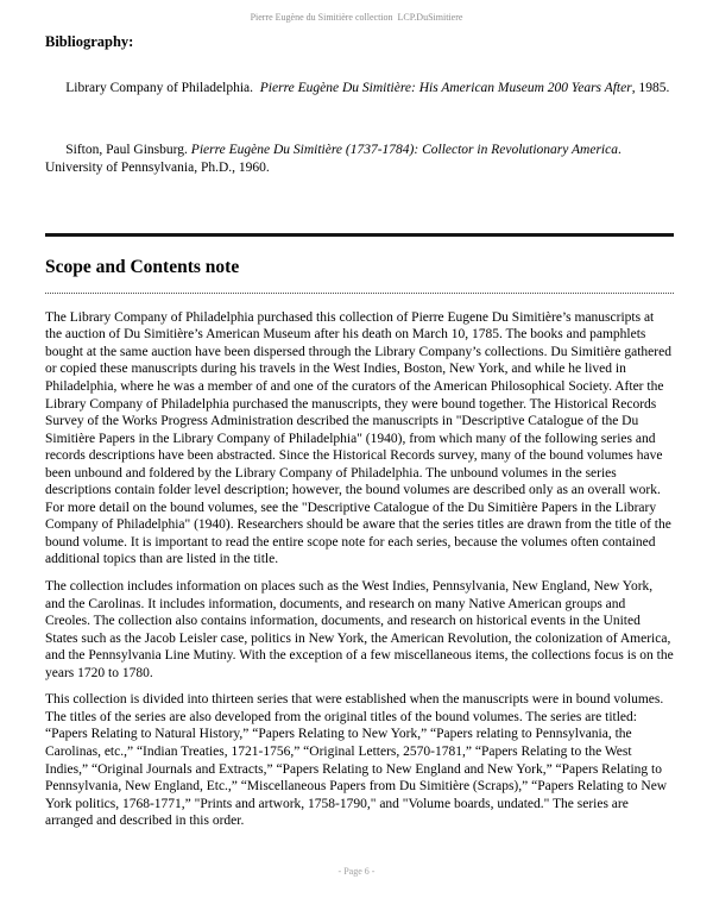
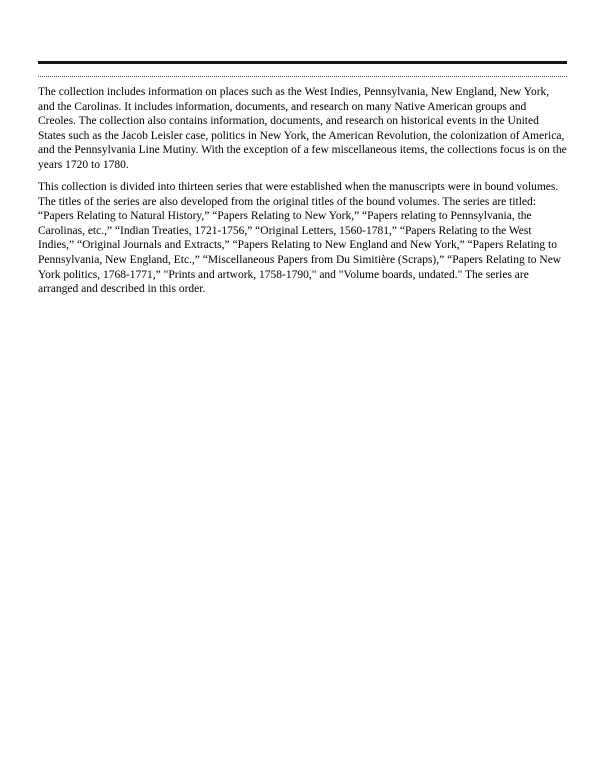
- Pierre Eugène du Simitière collection LCP.DuSimitiere
- Bibliography:
- Library Company of Philadelphia. Pierre Eugène Du Simitière: His American Museum 200 Years After, 1985.
- Sifton, Paul Ginsburg. Pierre Eugène Du Simitière (1737-1784): Collector in Revolutionary America. University of Pennsylvania, Ph.D., 1960.
- Scope and Contents note
- The Library Company of Philadelphia purchased this collection of Pierre Eugene Du Simitière’s manuscripts at the auction of Du Simitière’s American Museum after his death on March 10, 1785. The books and pamphlets bought at the same auction have been dispersed through the Library Company’s collections. Du Simitière gathered or copied these manuscripts during his travels in the West Indies, Boston, New York, and while he lived in Philadelphia, where he was a member of and one of the curators of the American Philosophical Society. After the Library Company of Philadelphia purchased the manuscripts, they were bound together. The Historical Records Survey of the Works Progress Administration described the manuscripts in "Descriptive Catalogue of the Du Simitière Papers in the Library Company of Philadelphia" (1940), from which many of the following series and records descriptions have been abstracted. Since the Historical Records survey, many of the bound volumes have been unbound and foldered by the Library Company of Philadelphia. The unbound volumes in the series descriptions contain folder level description; however, the bound volumes are described only as an overall work. For more detail on the bound volumes, see the "Descriptive Catalogue of the Du Simitière Papers in the Library Company of Philadelphia" (1940). Researchers should be aware that the series titles are drawn from the title of the bound volume. It is important to read the entire scope note for each series, because the volumes often contained additional topics than are listed in the title.
  The collection includes information on places such as the West Indies, Pennsylvania, New England, New York, and the Carolinas. It includes information, documents, and research on many Native American groups and Creoles. The collection also contains information, documents, and research on historical events in the United States such as the Jacob Leisler case, politics in New York, the American Revolution, the colonization of America, and the Pennsylvania Line Mutiny. With the exception of a few miscellaneous items, the collections focus is on the years 1720 to 1780.
- This collection is divided into thirteen series that were established when the manuscripts were in bound volumes. The titles of the series are also developed from the original titles of the bound volumes. The series are titled: “Papers Relating to Natural History,” “Papers Relating to New York,” “Papers relating to Pennsylvania, the Carolinas, etc.,” “Indian Treaties, 1721-1756,” “Original Letters, 2570-1781,” “Papers Relating to the West Indies,” “Original Journals and Extracts,” “Papers Relating to New England and New York,” “Papers Relating to Pennsylvania, New England, Etc.,” “Miscellaneous Papers from Du Simitière (Scraps),” “Papers Relating to New York politics, 1768-1771,” "Prints and artwork, 1758-1790," and "Volume boards, undated." The series are arranged and described in this order.
+ This collection is divided into thirteen series that were established when the manuscripts were in bound volumes. The titles of the series are also developed from the original titles of the bound volumes. The series are titled: “Papers Relating to Natural History,” “Papers Relating to New York,” “Papers relating to Pennsylvania, the Carolinas, etc.,” “Indian Treaties, 1721-1756,” “Original Letters, 1560-1781,” “Papers Relating to the West Indies,” “Original Journals and Extracts,” “Papers Relating to New England and New York,” “Papers Relating to Pennsylvania, New England, Etc.,” “Miscellaneous Papers from Du Simitière (Scraps),” “Papers Relating to New York politics, 1768-1771,” "Prints and artwork, 1758-1790," and "Volume boards, undated." The series are arranged and described in this order.
- - Page 6 -
